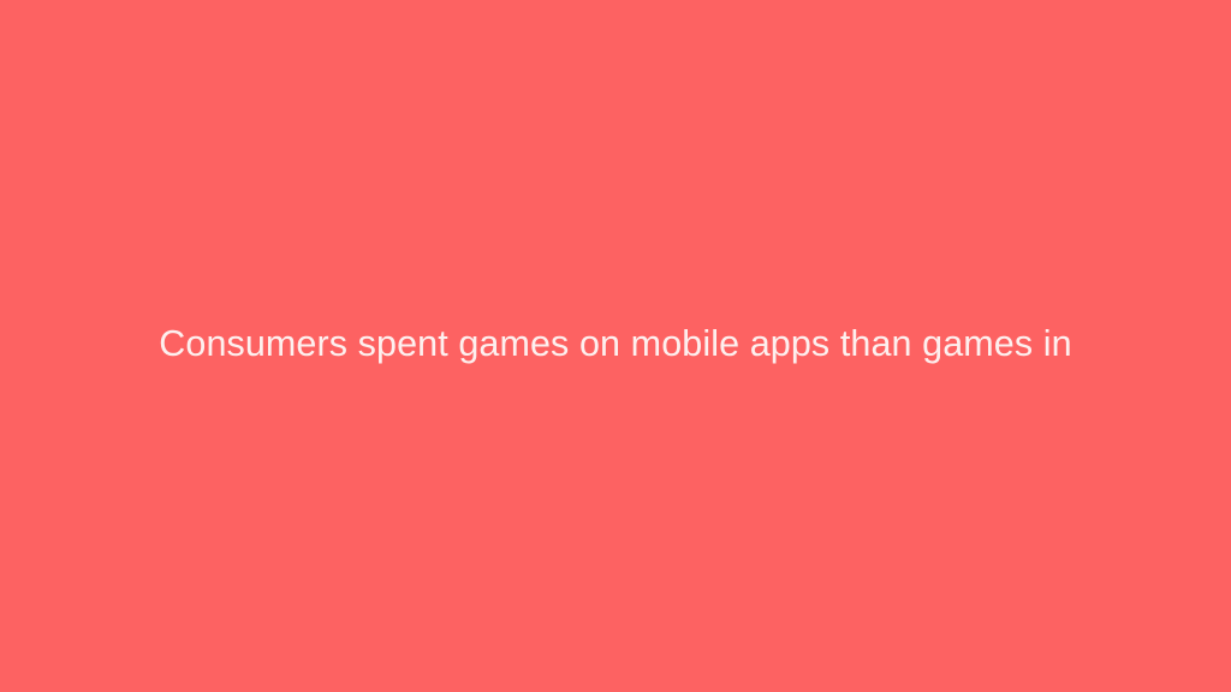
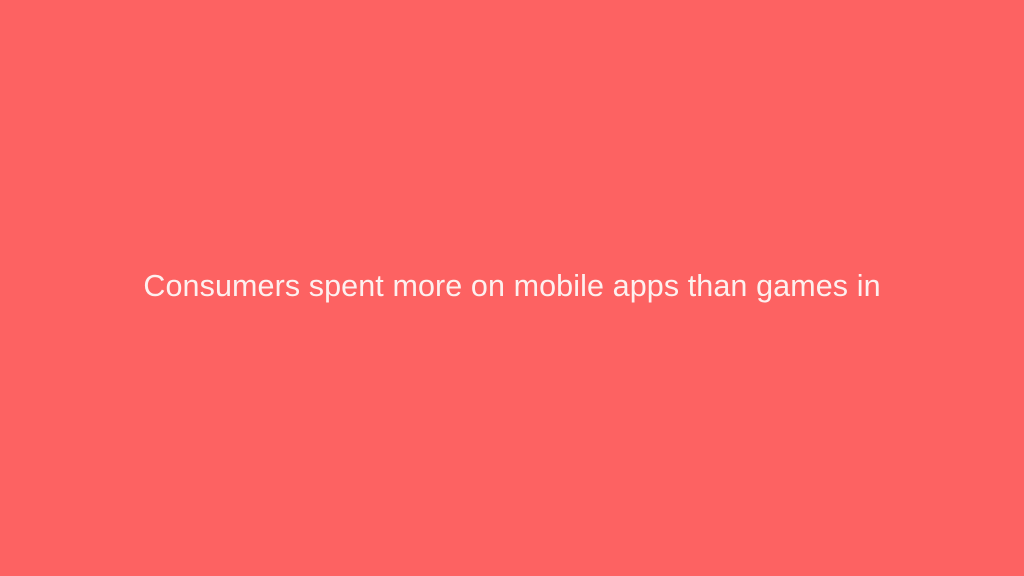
- Consumers spent games on mobile apps than games in
+ Consumers spent more on mobile apps than games in
